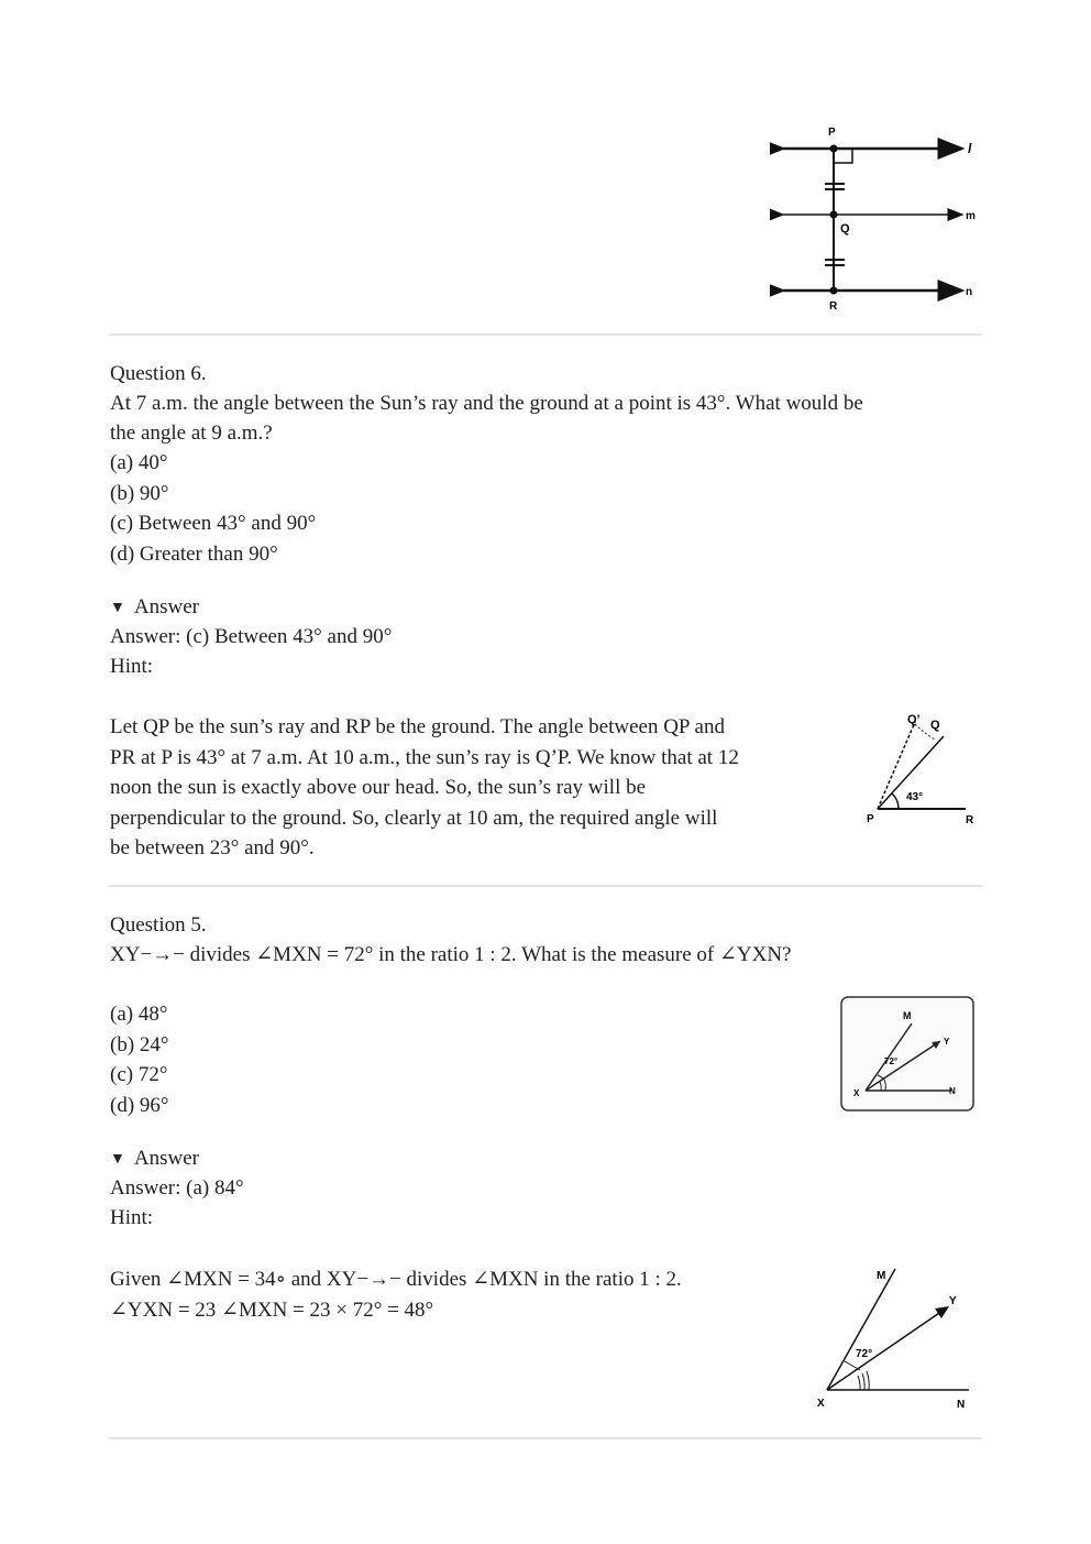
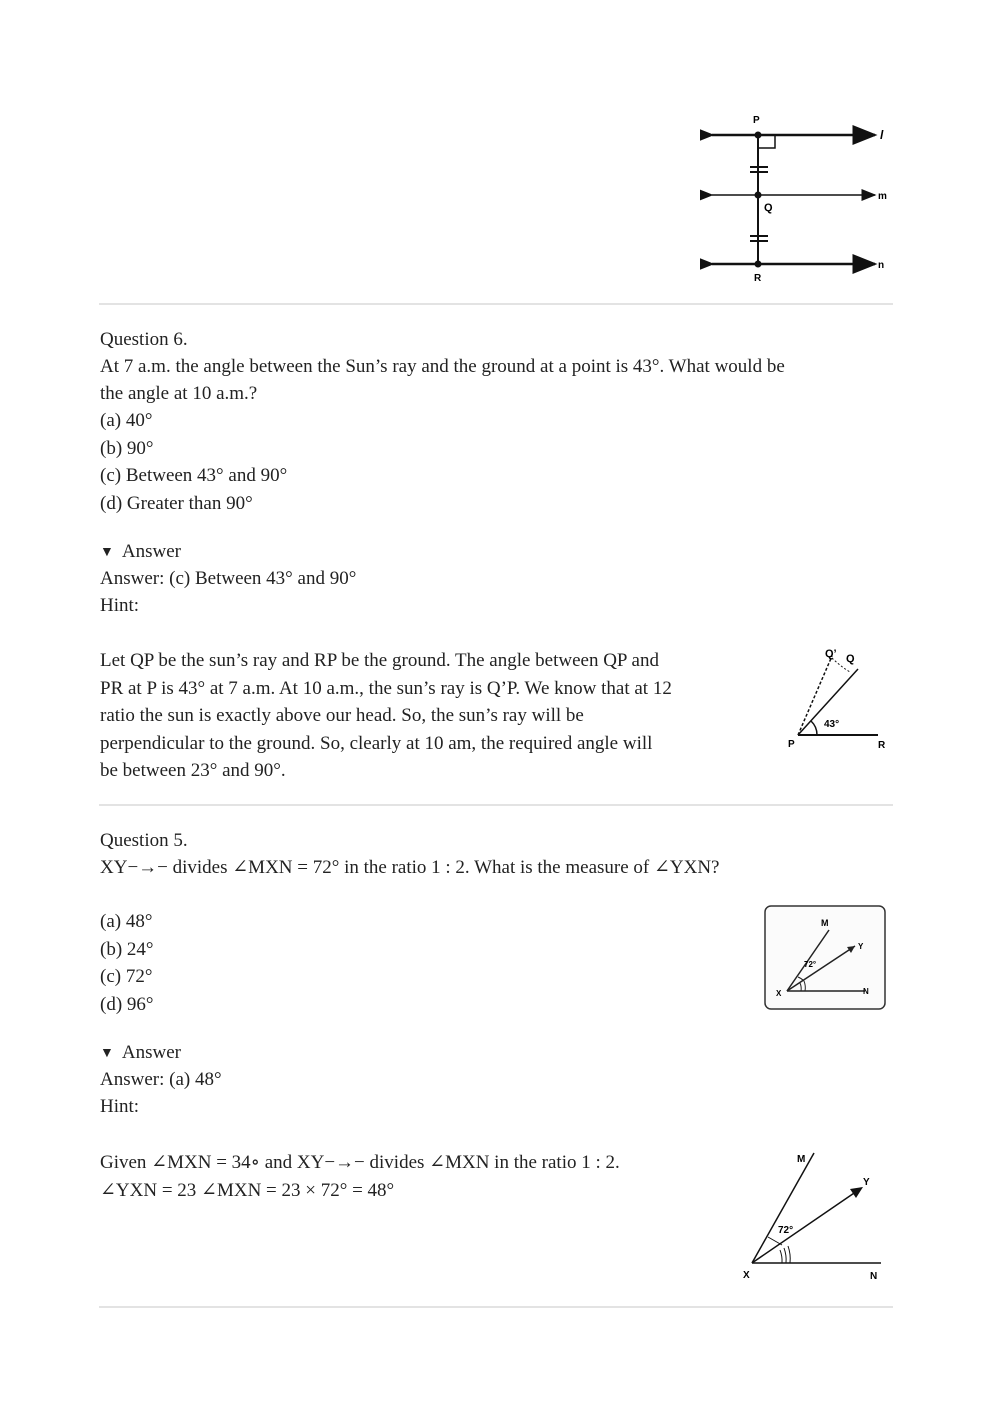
  P
  Q
  R
  l
  m
  n
  Question 6.
  At 7 a.m. the angle between the Sun’s ray and the ground at a point is 43°. What would be
- the angle at 9 a.m.?
+ the angle at 10 a.m.?
  (a) 40°
  (b) 90°
  (c) Between 43° and 90°
  (d) Greater than 90°
  ▼ Answer
  Answer: (c) Between 43° and 90°
  Hint:
  Let QP be the sun’s ray and RP be the ground. The angle between QP and
  PR at P is 43° at 7 a.m. At 10 a.m., the sun’s ray is Q’P. We know that at 12
- noon the sun is exactly above our head. So, the sun’s ray will be
+ ratio the sun is exactly above our head. So, the sun’s ray will be
  perpendicular to the ground. So, clearly at 10 am, the required angle will
  be between 23° and 90°.
  43°
  Q’
  Q
  P
  R
  Question 5.
  XY−→− divides ∠MXN = 72° in the ratio 1 : 2. What is the measure of ∠YXN?
  (a) 48°
  (b) 24°
  (c) 72°
  (d) 96°
  72°
  M
  Y
  X
  N
  ▼ Answer
- Answer: (a) 84°
+ Answer: (a) 48°
  Hint:
  Given ∠MXN = 34∘ and XY−→− divides ∠MXN in the ratio 1 : 2.
  ∠YXN = 23 ∠MXN = 23 × 72° = 48°
  72°
  M
  Y
  X
  N
